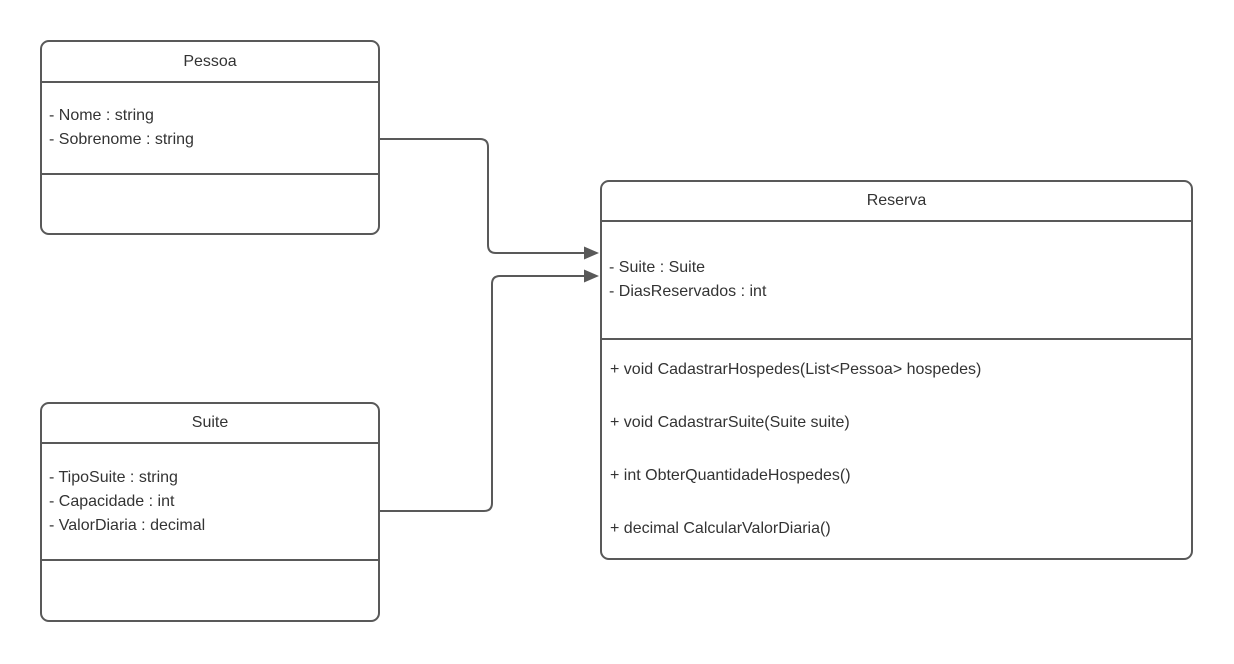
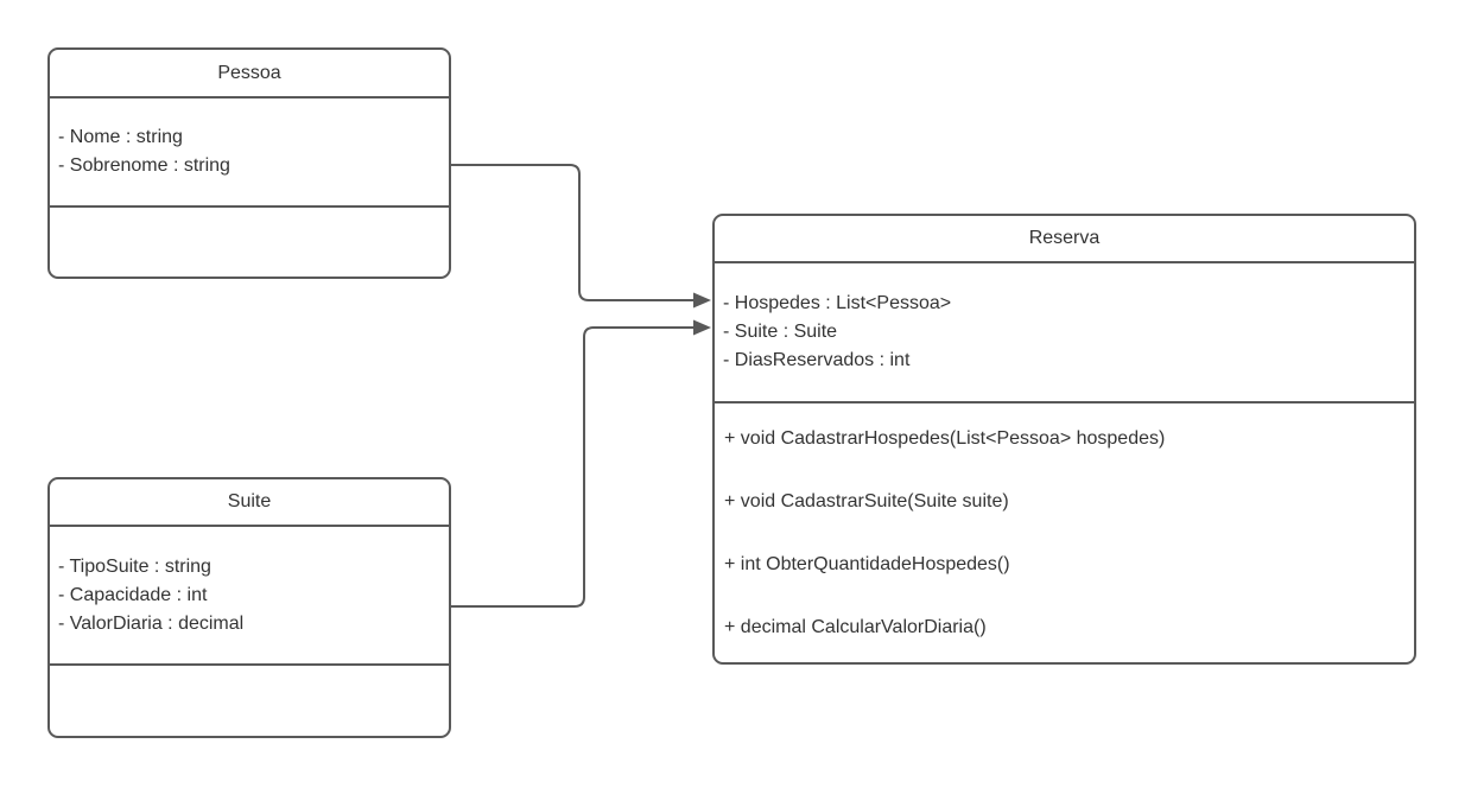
  Pessoa
  - Nome : string
  - Sobrenome : string
  Suite
  - TipoSuite : string
  - Capacidade : int
  - ValorDiaria : decimal
  Reserva
+ - Hospedes : List<Pessoa>
  - Suite : Suite
  - DiasReservados : int
  + void CadastrarHospedes(List<Pessoa> hospedes)
  + void CadastrarSuite(Suite suite)
  + int ObterQuantidadeHospedes()
  + decimal CalcularValorDiaria()
